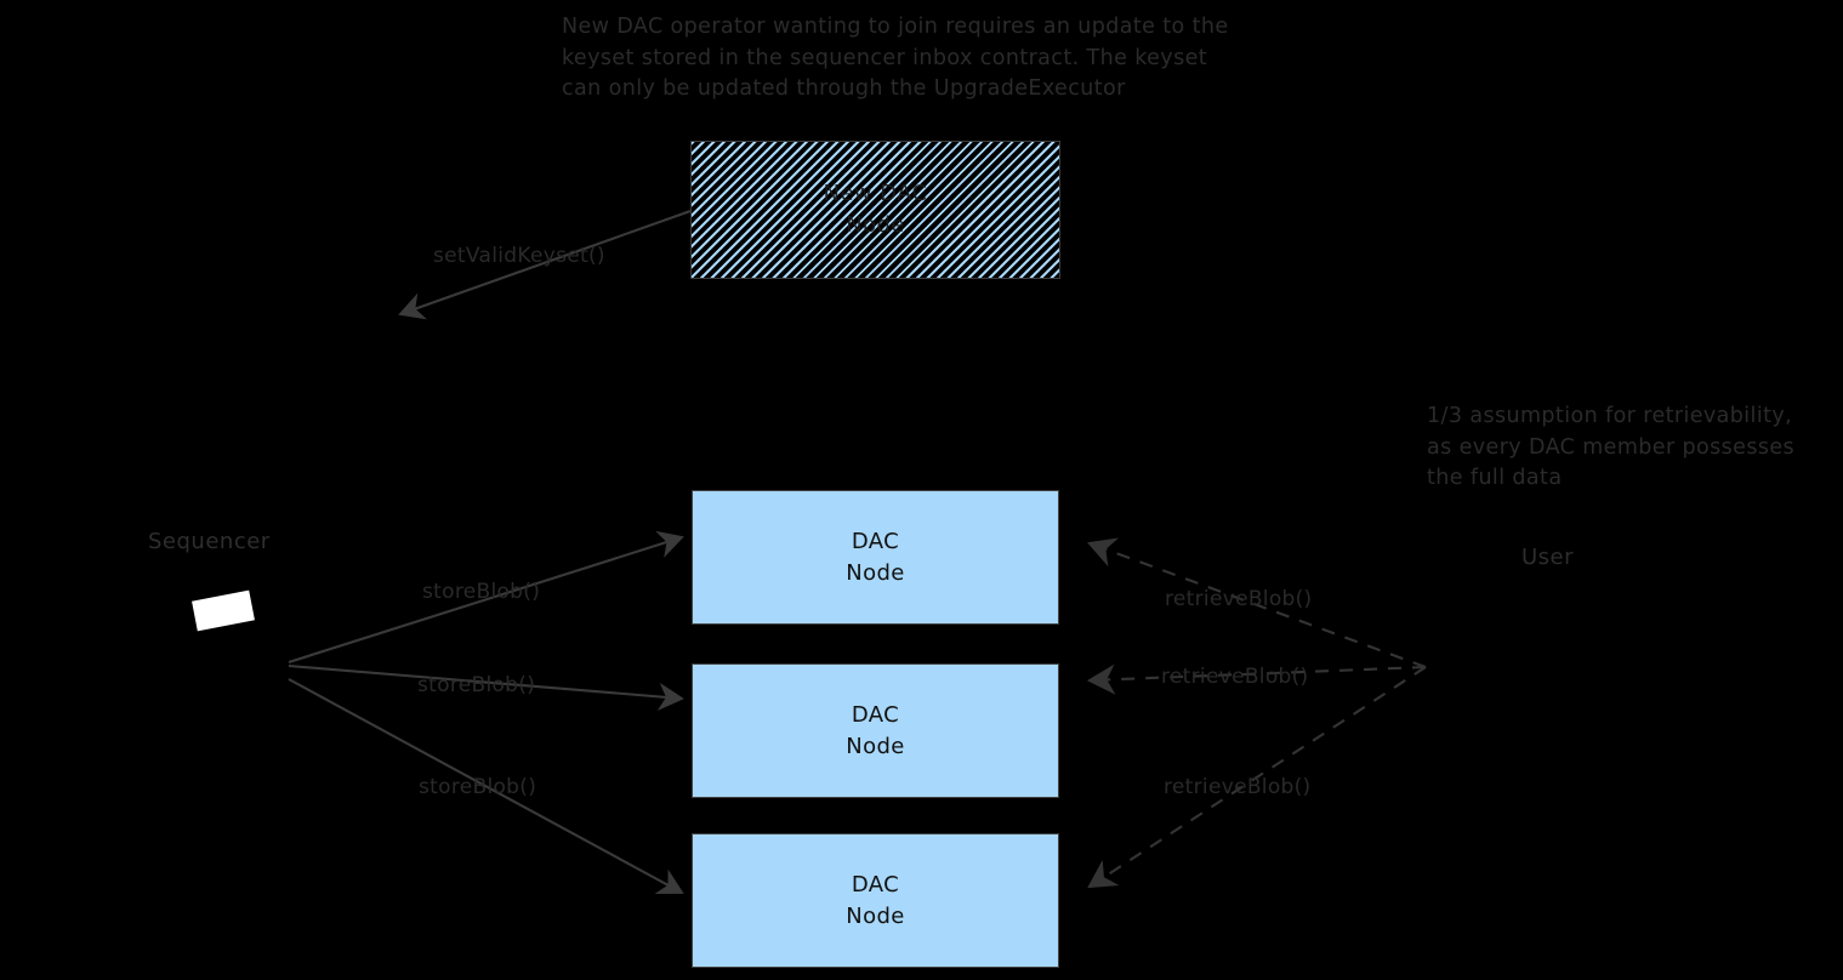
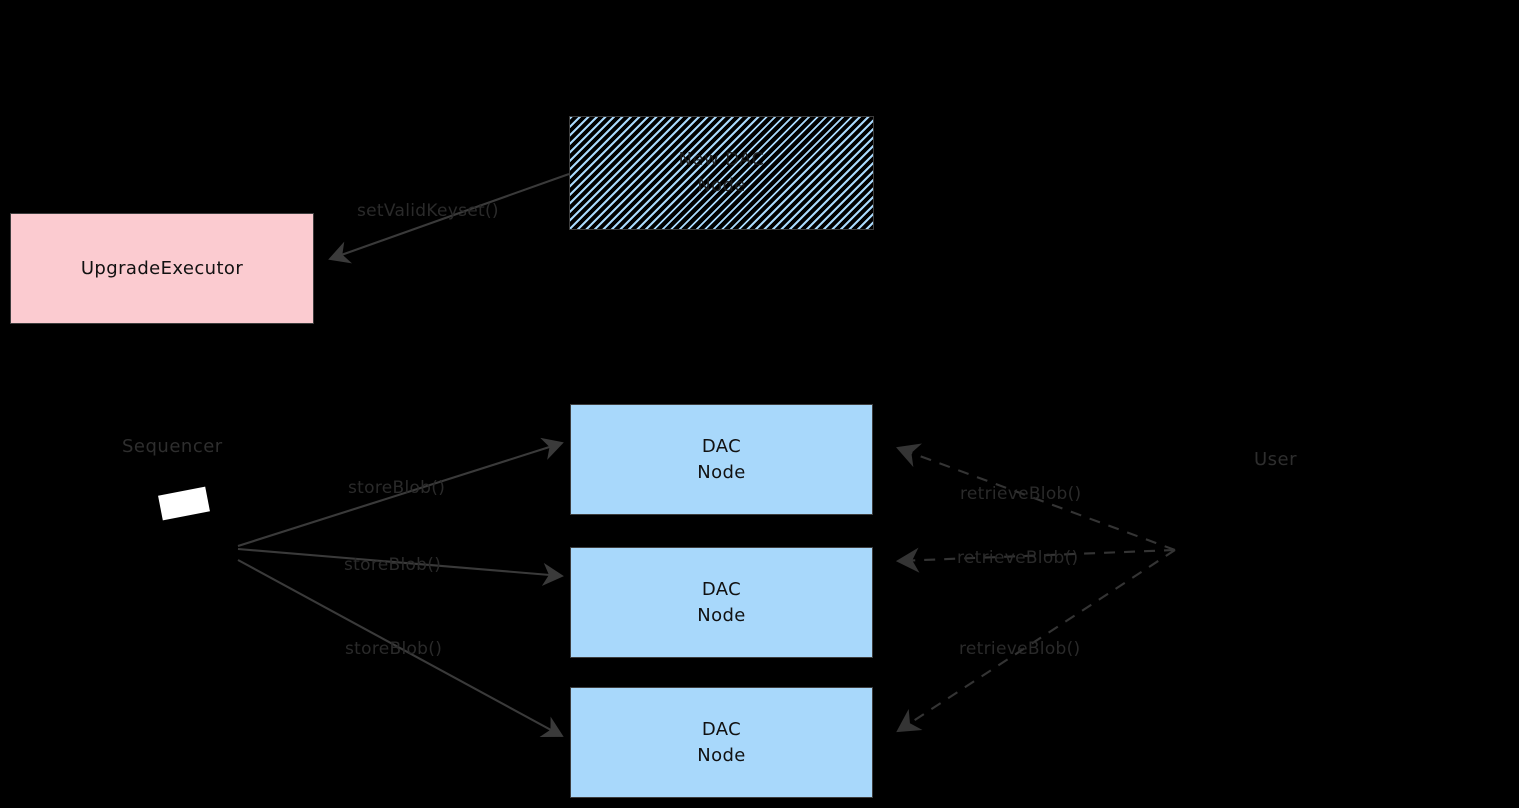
- New DAC operator wanting to join requires an update to the
- keyset stored in the sequencer inbox contract. The keyset
- can only be updated through the UpgradeExecutor
  New DAC
  Node
+ UpgradeExecutor
  setValidKeyset()
- 1/3 assumption for retrievability,
- as every DAC member possesses
- the full data
  Sequencer
  User
  DAC
  Node
  DAC
  Node
  DAC
  Node
  storeBlob()
  storeBlob()
  storeBlob()
  retrieveBlob()
  retrieveBlob()
  retrieveBlob()
